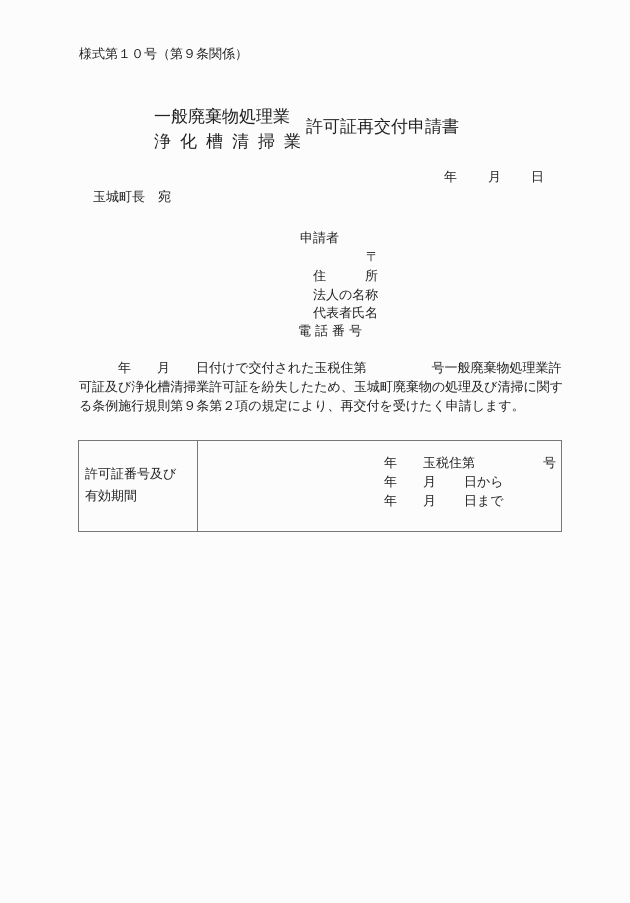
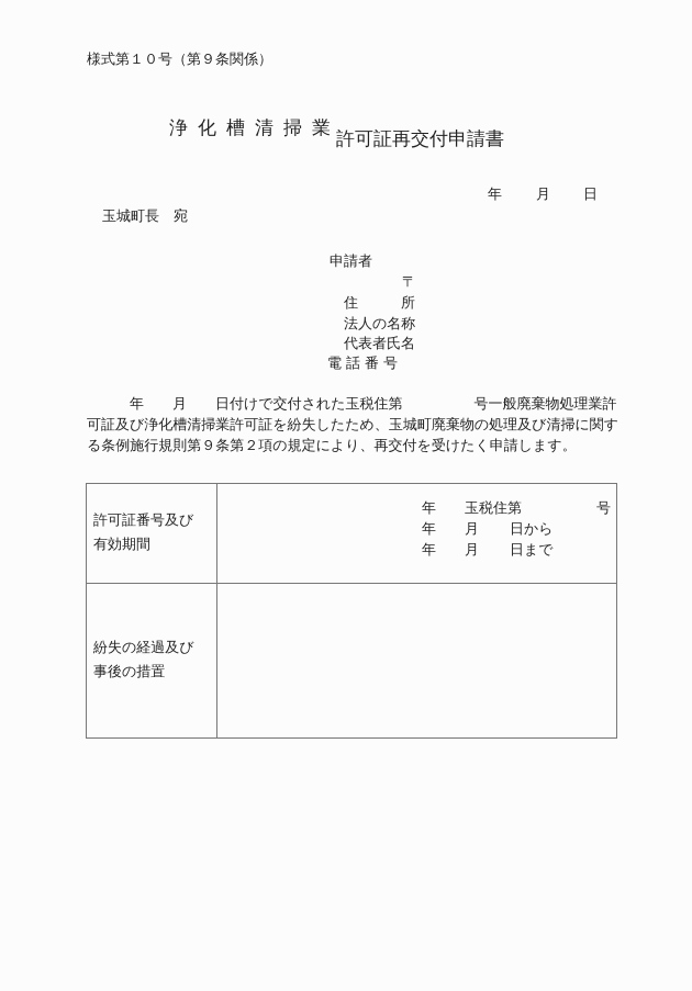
  様式第１０号（第９条関係）
- 一般廃棄物処理業
  浄化槽清掃業
  許可証再交付申請書
  年 月 日
  玉城町長 宛
  申請者
  〒
  住 所
  法人の名称
  代表者氏名
  電話番号
  年 月 日付けで交付された玉税住第 号一般廃棄物処理業許可証及び浄化槽清掃業許可証を紛失したため、玉城町廃棄物の処理及び清掃に関する条例施行規則第９条第２項の規定により、再交付を受けたく申請します。
  許可証番号及び 有効期間	年 玉税住第 号 年 月 日から 年 月 日まで
+ 紛失の経過及び 事後の措置
